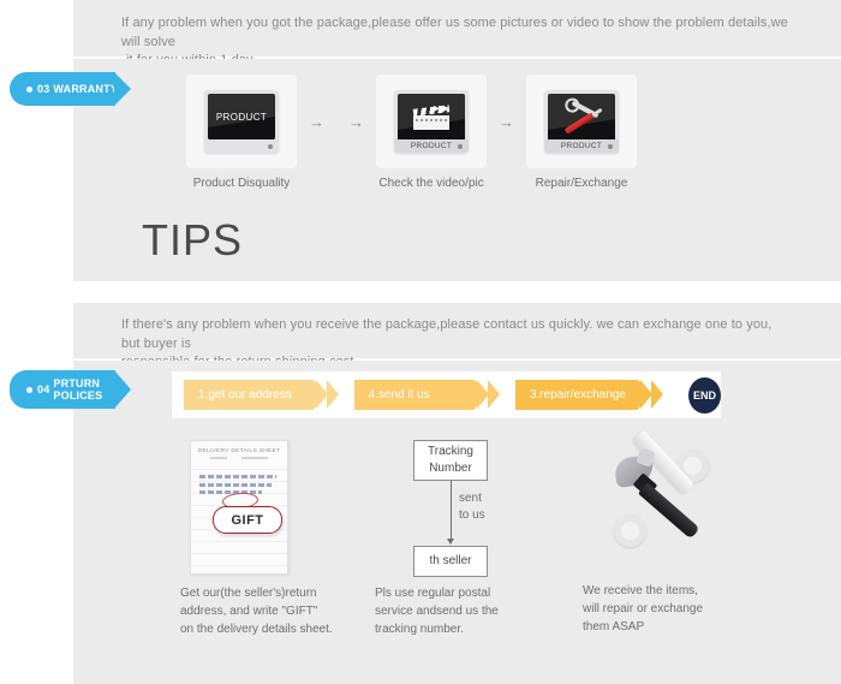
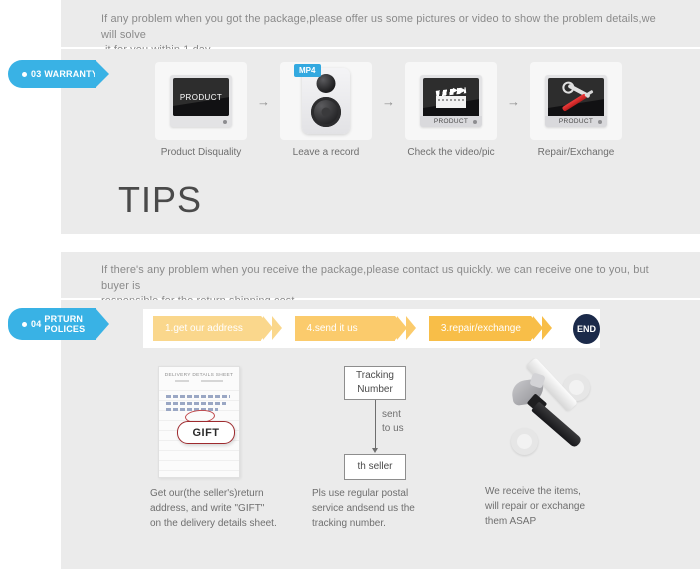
  If any problem when you got the package,please offer us some pictures or video to show the problem details,we will solve
  03
  WARRANTY
  PRODUCT
  Product Disquality
  →
+ MP4
+ Leave a record
  →
  ▸▸▸
  Check the video/pic
  →
  Repair/Exchange
  TIPS
- If there's any problem when you receive the package,please contact us quickly. we can exchange one to you, but buyer is
+ If there's any problem when you receive the package,please contact us quickly. we can receive one to you, but buyer is
  04
  PRTURN POLICES
  1.get our address
  4.send it us
  3.repair/exchange
  END
  GIFT
  Get our(the seller's)return
  address, and write "GIFT"
  on the delivery details sheet.
  Tracking
  Number
  sent
  to us
  th seller
  Pls use regular postal
  service andsend us the
  tracking number.
  We receive the items,
  will repair or exchange
  them ASAP
